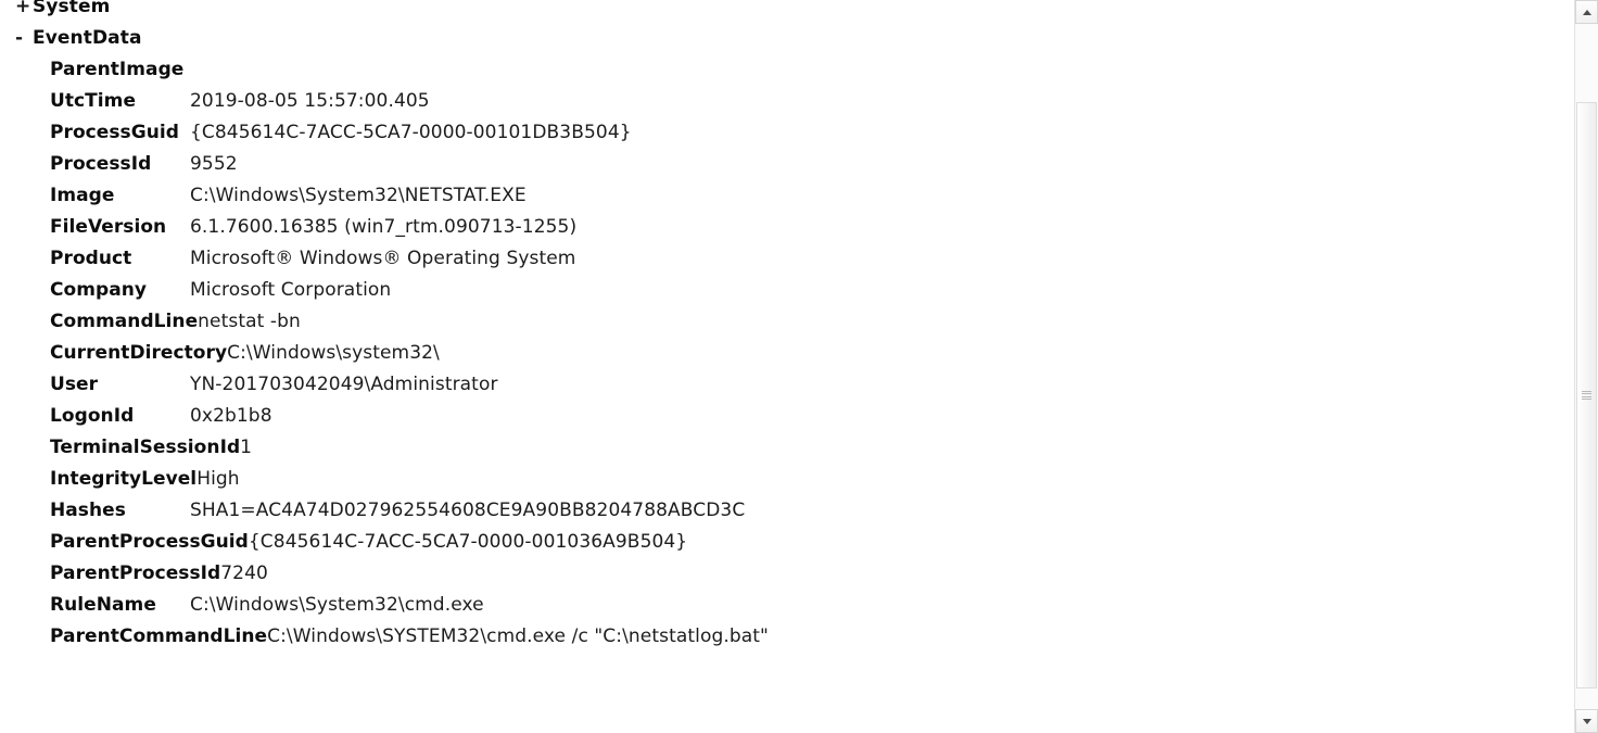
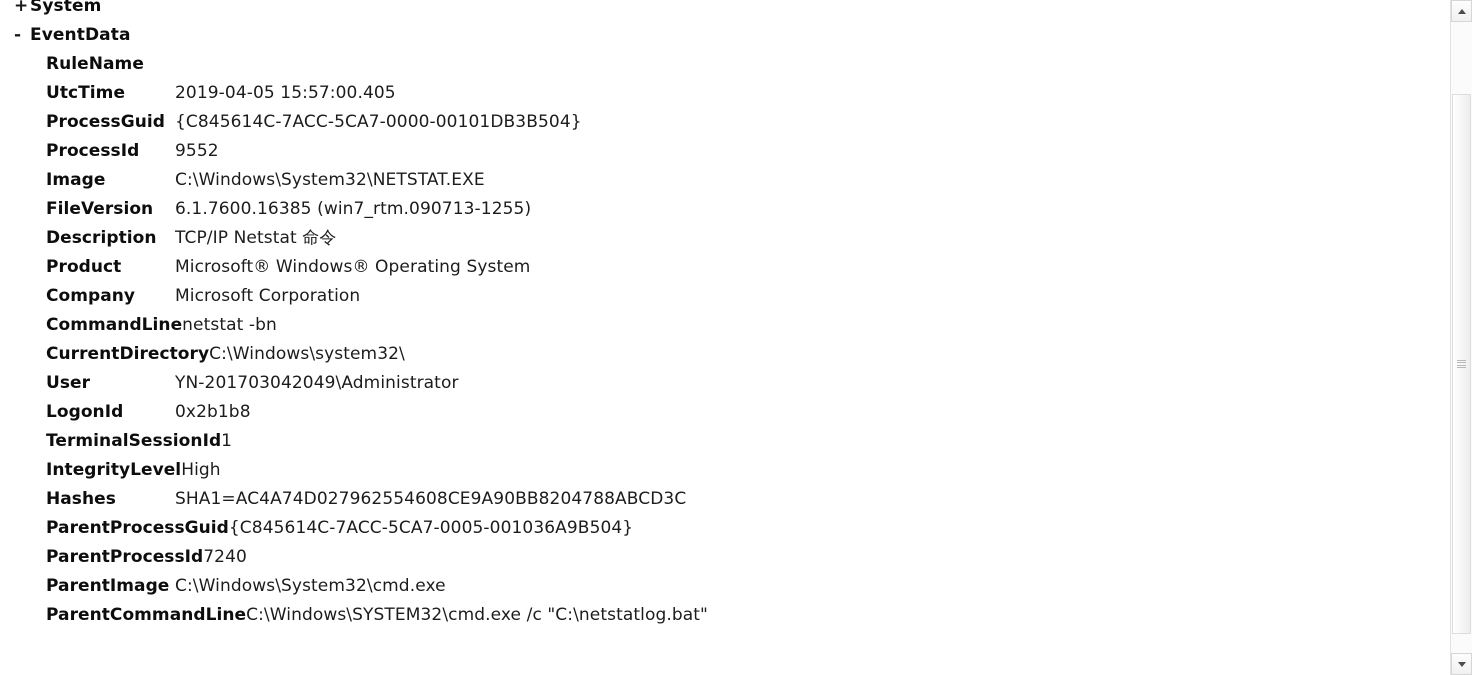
  +
  System
  -
  EventData
- ParentImage
+ RuleName
  UtcTime
- 2019-08-05 15:57:00.405
+ 2019-04-05 15:57:00.405
  ProcessGuid
  {C845614C-7ACC-5CA7-0000-00101DB3B504}
  ProcessId
  9552
  Image
  C:\Windows\System32\NETSTAT.EXE
  FileVersion
  6.1.7600.16385 (win7_rtm.090713-1255)
+ Description
+ TCP/IP Netstat 命令
  Product
  Microsoft® Windows® Operating System
  Company
  Microsoft Corporation
  CommandLine
  netstat -bn
  CurrentDirectory
  C:\Windows\system32\
  User
  YN-201703042049\Administrator
  LogonId
  0x2b1b8
  TerminalSessionId
  1
  IntegrityLevel
  High
  Hashes
  SHA1=AC4A74D027962554608CE9A90BB8204788ABCD3C
  ParentProcessGuid
- {C845614C-7ACC-5CA7-0000-001036A9B504}
+ {C845614C-7ACC-5CA7-0005-001036A9B504}
  ParentProcessId
  7240
- RuleName
+ ParentImage
  C:\Windows\System32\cmd.exe
  ParentCommandLine
  C:\Windows\SYSTEM32\cmd.exe /c "C:\netstatlog.bat"
